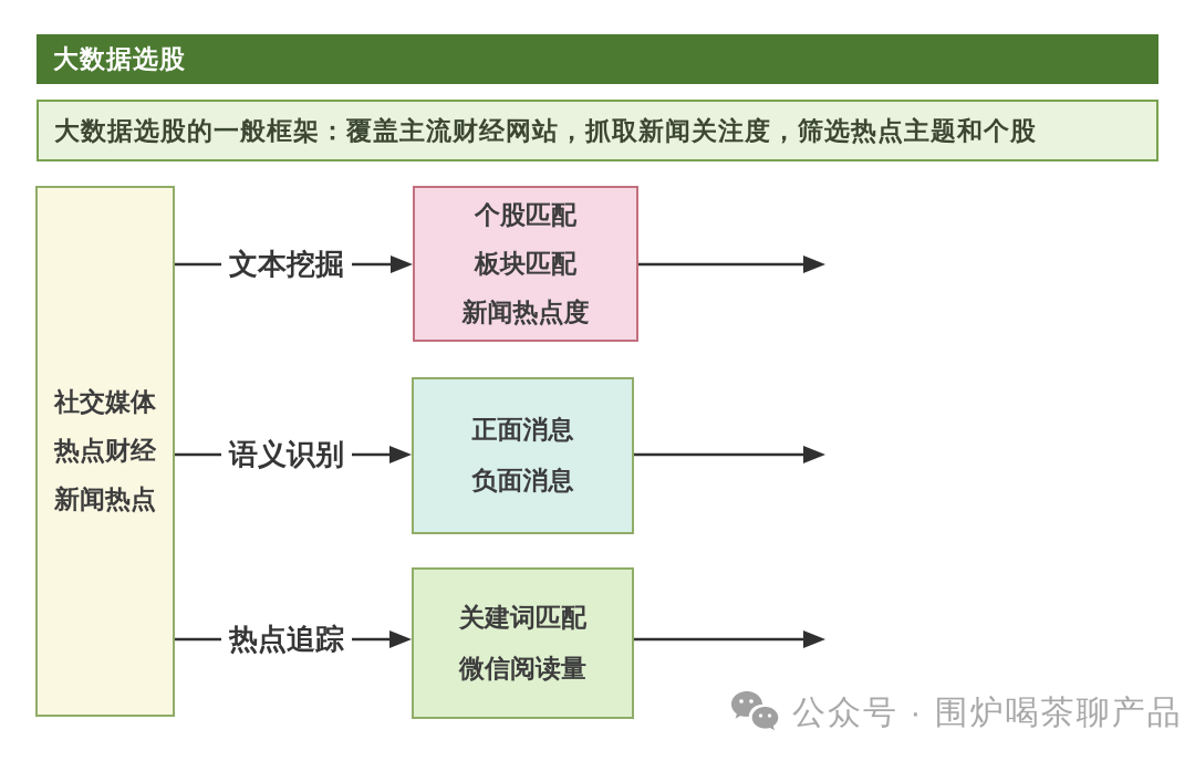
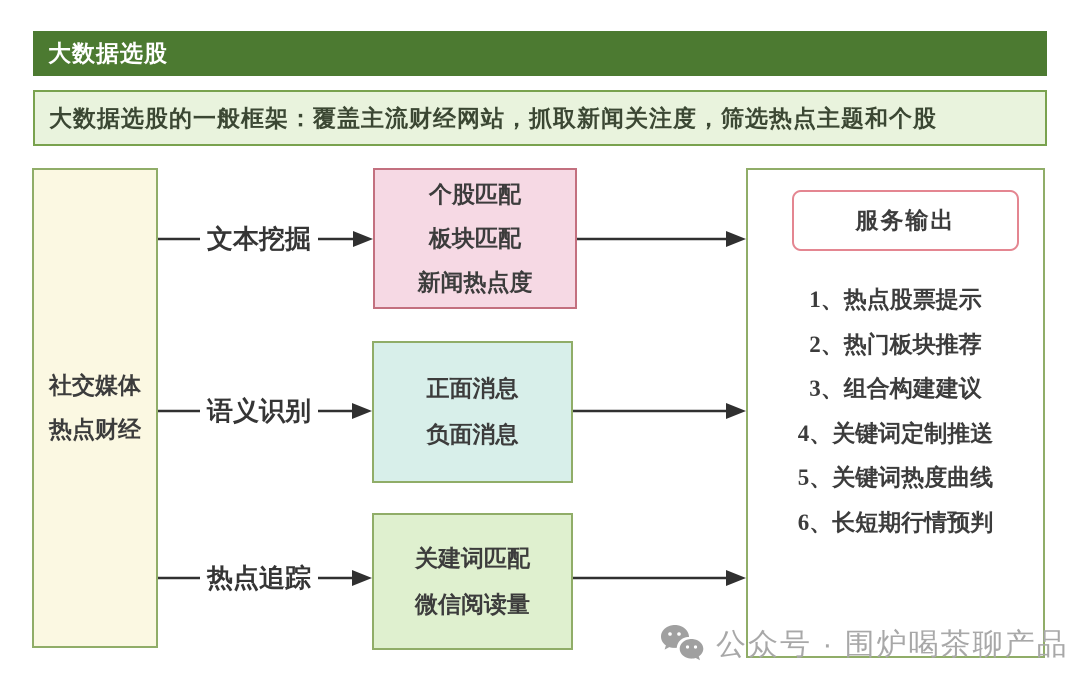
  大数据选股
  大数据选股的一般框架：覆盖主流财经网站，抓取新闻关注度，筛选热点主题和个股
  文本挖掘
  语义识别
  热点追踪
  社交媒体
  热点财经
- 新闻热点
  个股匹配
  板块匹配
  新闻热点度
  正面消息
  负面消息
  关建词匹配
  微信阅读量
+ 服务输出
+ 1、热点股票提示
+ 2、热门板块推荐
+ 3、组合构建建议
+ 4、关键词定制推送
+ 5、关键词热度曲线
+ 6、长短期行情预判
  公众号 · 围炉喝茶聊产品
